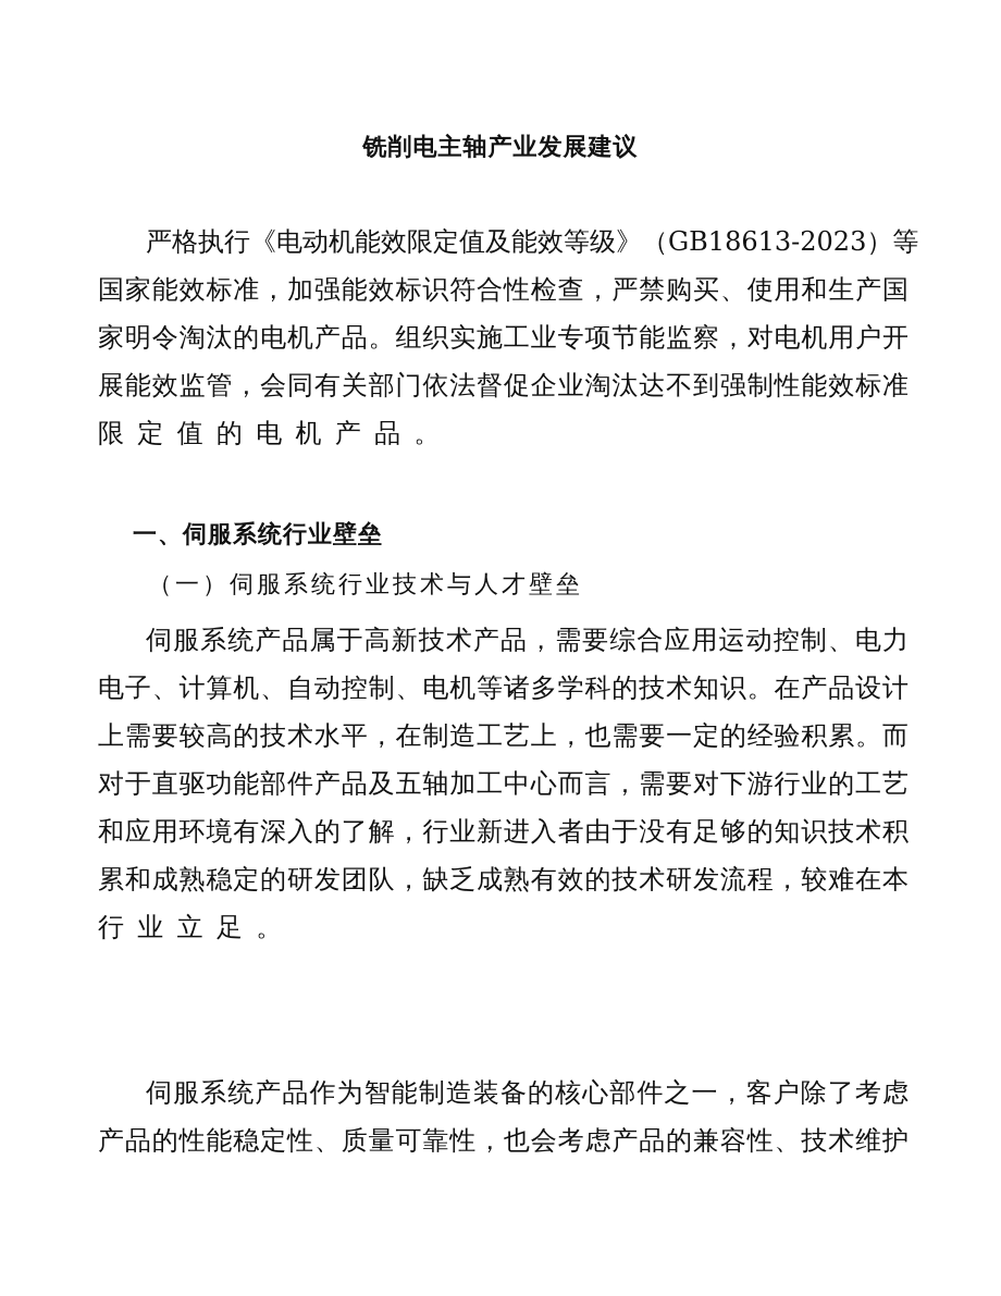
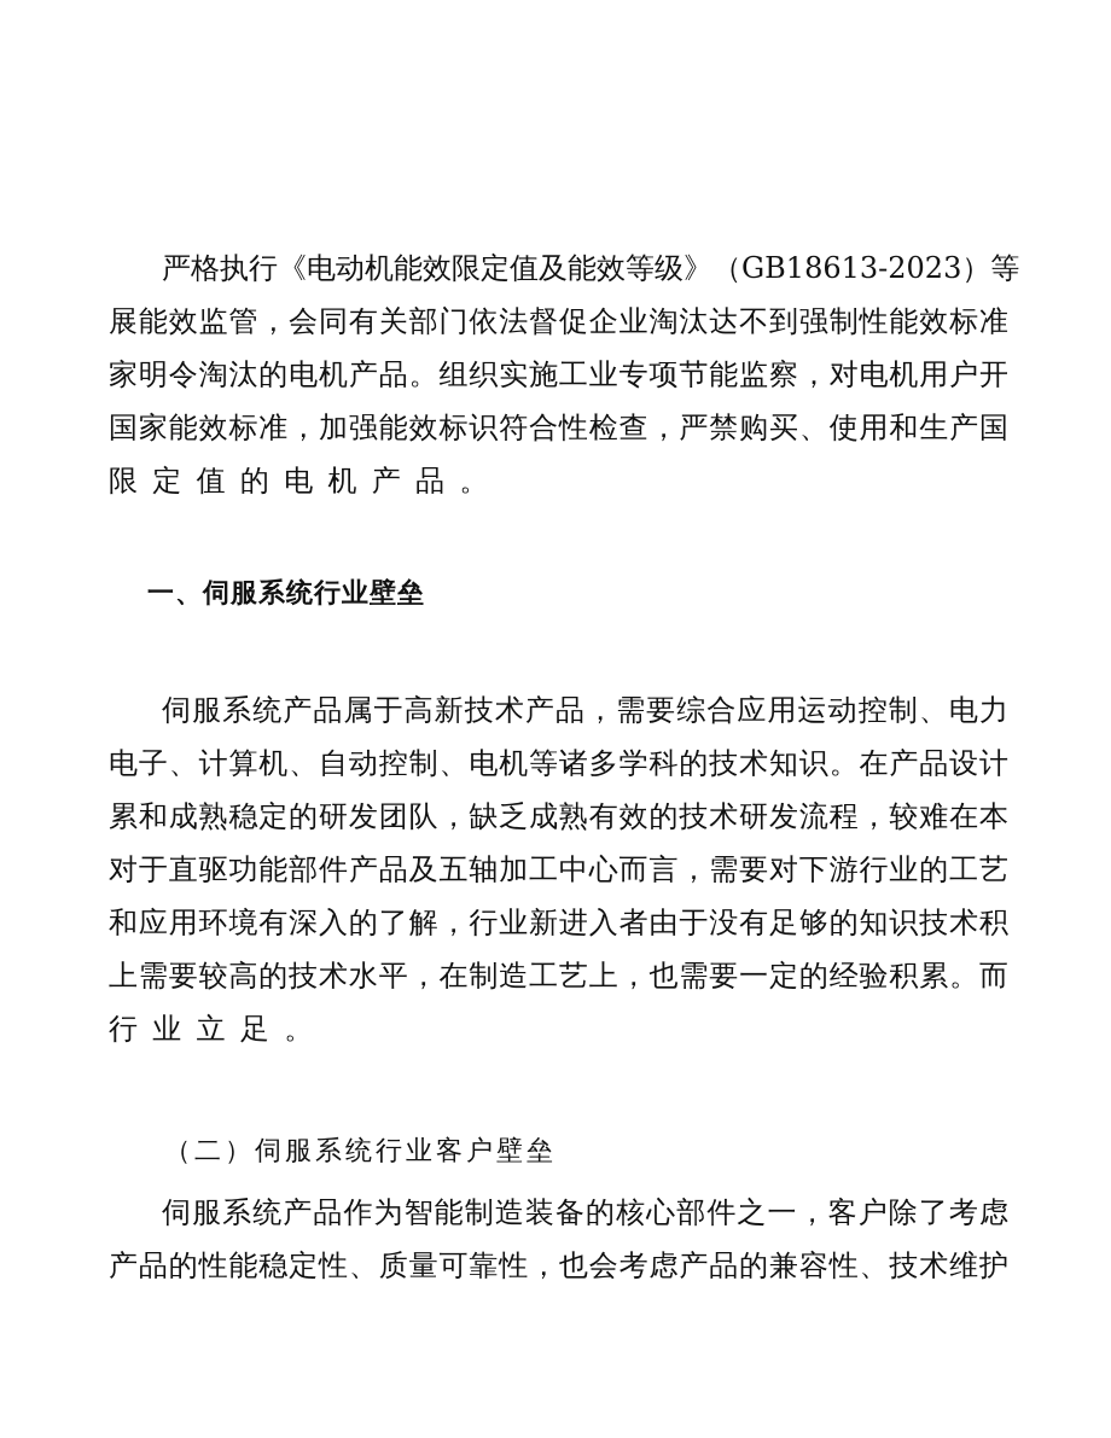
- 铣削电主轴产业发展建议
  严格执行《电动机能效限定值及能效等级》（GB18613-2023）等
- 国家能效标准，加强能效标识符合性检查，严禁购买、使用和生产国
+ 展能效监管，会同有关部门依法督促企业淘汰达不到强制性能效标准
  家明令淘汰的电机产品。组织实施工业专项节能监察，对电机用户开
- 展能效监管，会同有关部门依法督促企业淘汰达不到强制性能效标准
+ 国家能效标准，加强能效标识符合性检查，严禁购买、使用和生产国
  限定值的电机产品。
  一、伺服系统行业壁垒
- （一）伺服系统行业技术与人才壁垒
  伺服系统产品属于高新技术产品，需要综合应用运动控制、电力
  电子、计算机、自动控制、电机等诸多学科的技术知识。在产品设计
- 上需要较高的技术水平，在制造工艺上，也需要一定的经验积累。而
+ 累和成熟稳定的研发团队，缺乏成熟有效的技术研发流程，较难在本
  对于直驱功能部件产品及五轴加工中心而言，需要对下游行业的工艺
  和应用环境有深入的了解，行业新进入者由于没有足够的知识技术积
- 累和成熟稳定的研发团队，缺乏成熟有效的技术研发流程，较难在本
+ 上需要较高的技术水平，在制造工艺上，也需要一定的经验积累。而
  行业立足。
+ （二）伺服系统行业客户壁垒
  伺服系统产品作为智能制造装备的核心部件之一，客户除了考虑
  产品的性能稳定性、质量可靠性，也会考虑产品的兼容性、技术维护
